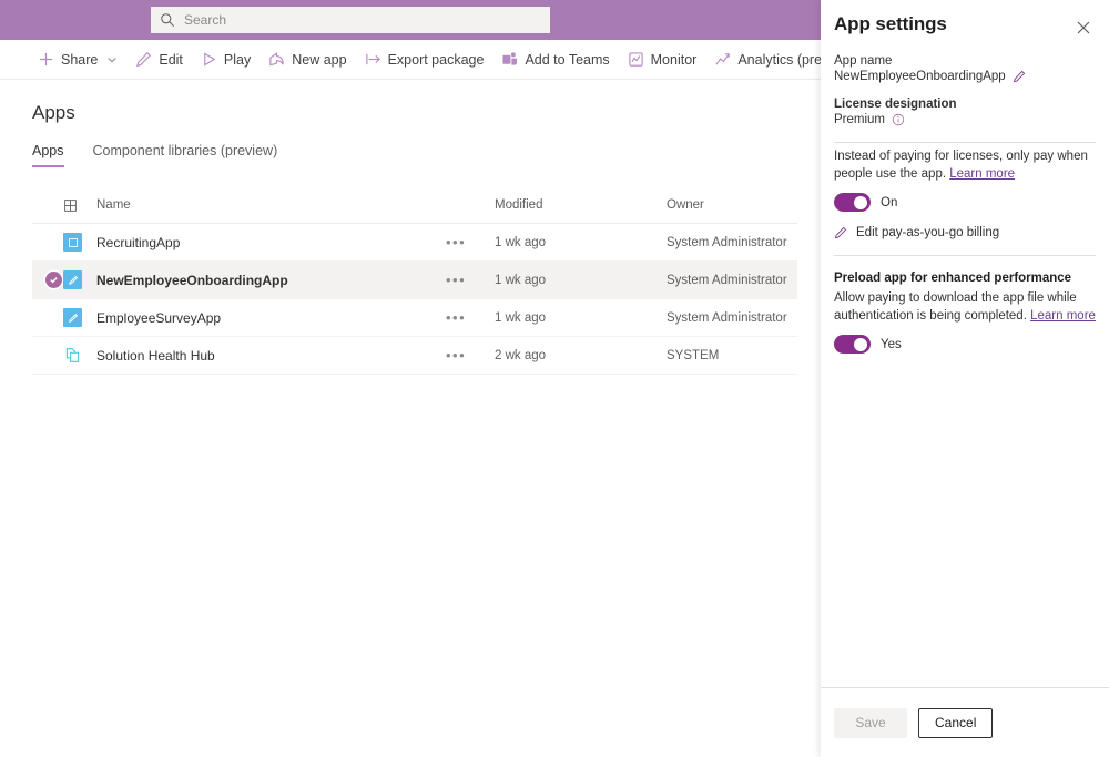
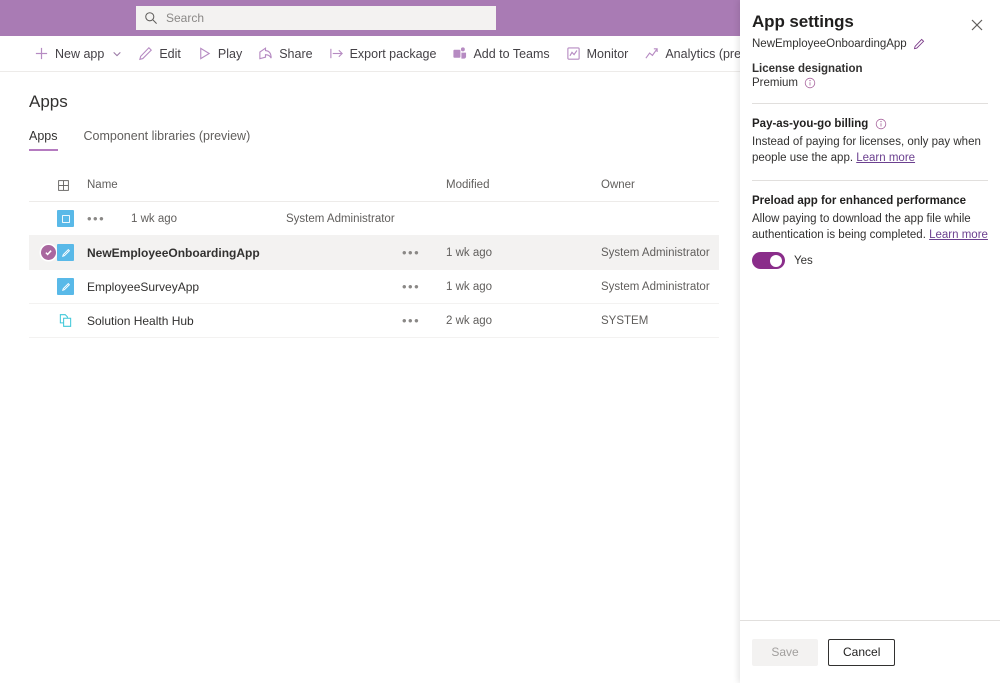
  Search
- Share
+ New app
  Edit
  Play
- New app
+ Share
  Export package
  Add to Teams
  Monitor
  Analytics (pre
  Apps
  Apps
  Component libraries (preview)
  Name
  Modified
  Owner
- RecruitingApp
  •••
  1 wk ago
  System Administrator
  NewEmployeeOnboardingApp
  •••
  1 wk ago
  System Administrator
  EmployeeSurveyApp
  •••
  1 wk ago
  System Administrator
  Solution Health Hub
  •••
  2 wk ago
  SYSTEM
  App settings
- App name
  NewEmployeeOnboardingApp
  License designation
  Premium
+ Pay-as-you-go billing
  Instead of paying for licenses, only pay when people use the app. Learn more
- On
- Edit pay-as-you-go billing
  Preload app for enhanced performance
  Allow paying to download the app file while authentication is being completed. Learn more
  Yes
  Save
  Cancel
